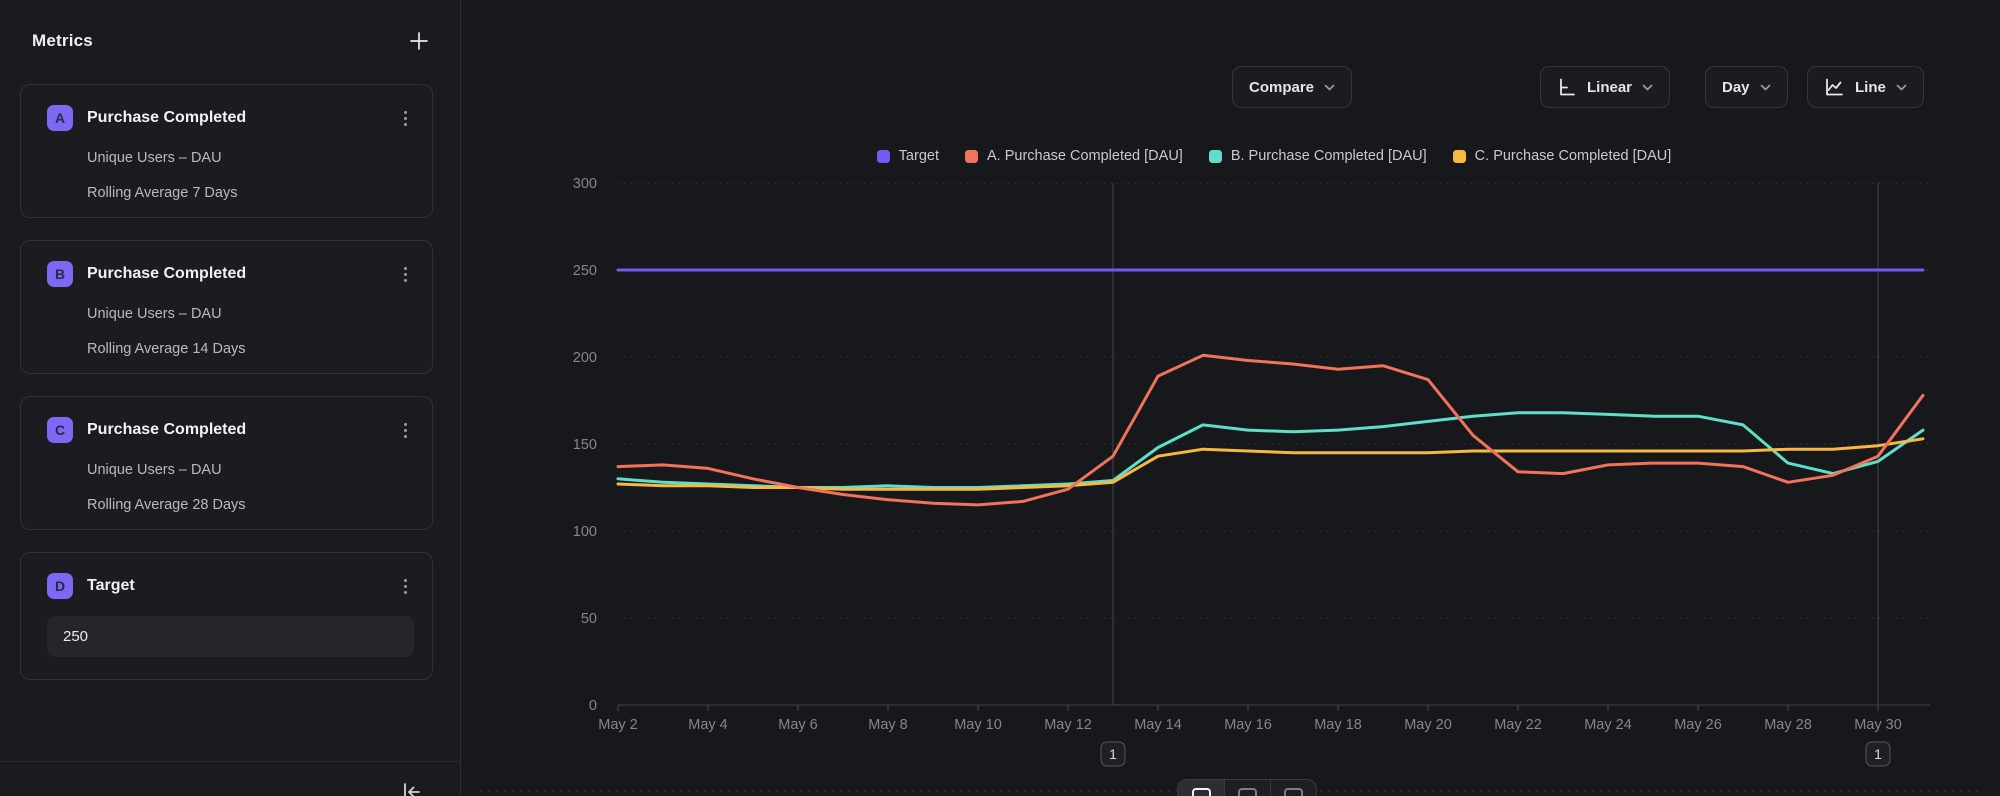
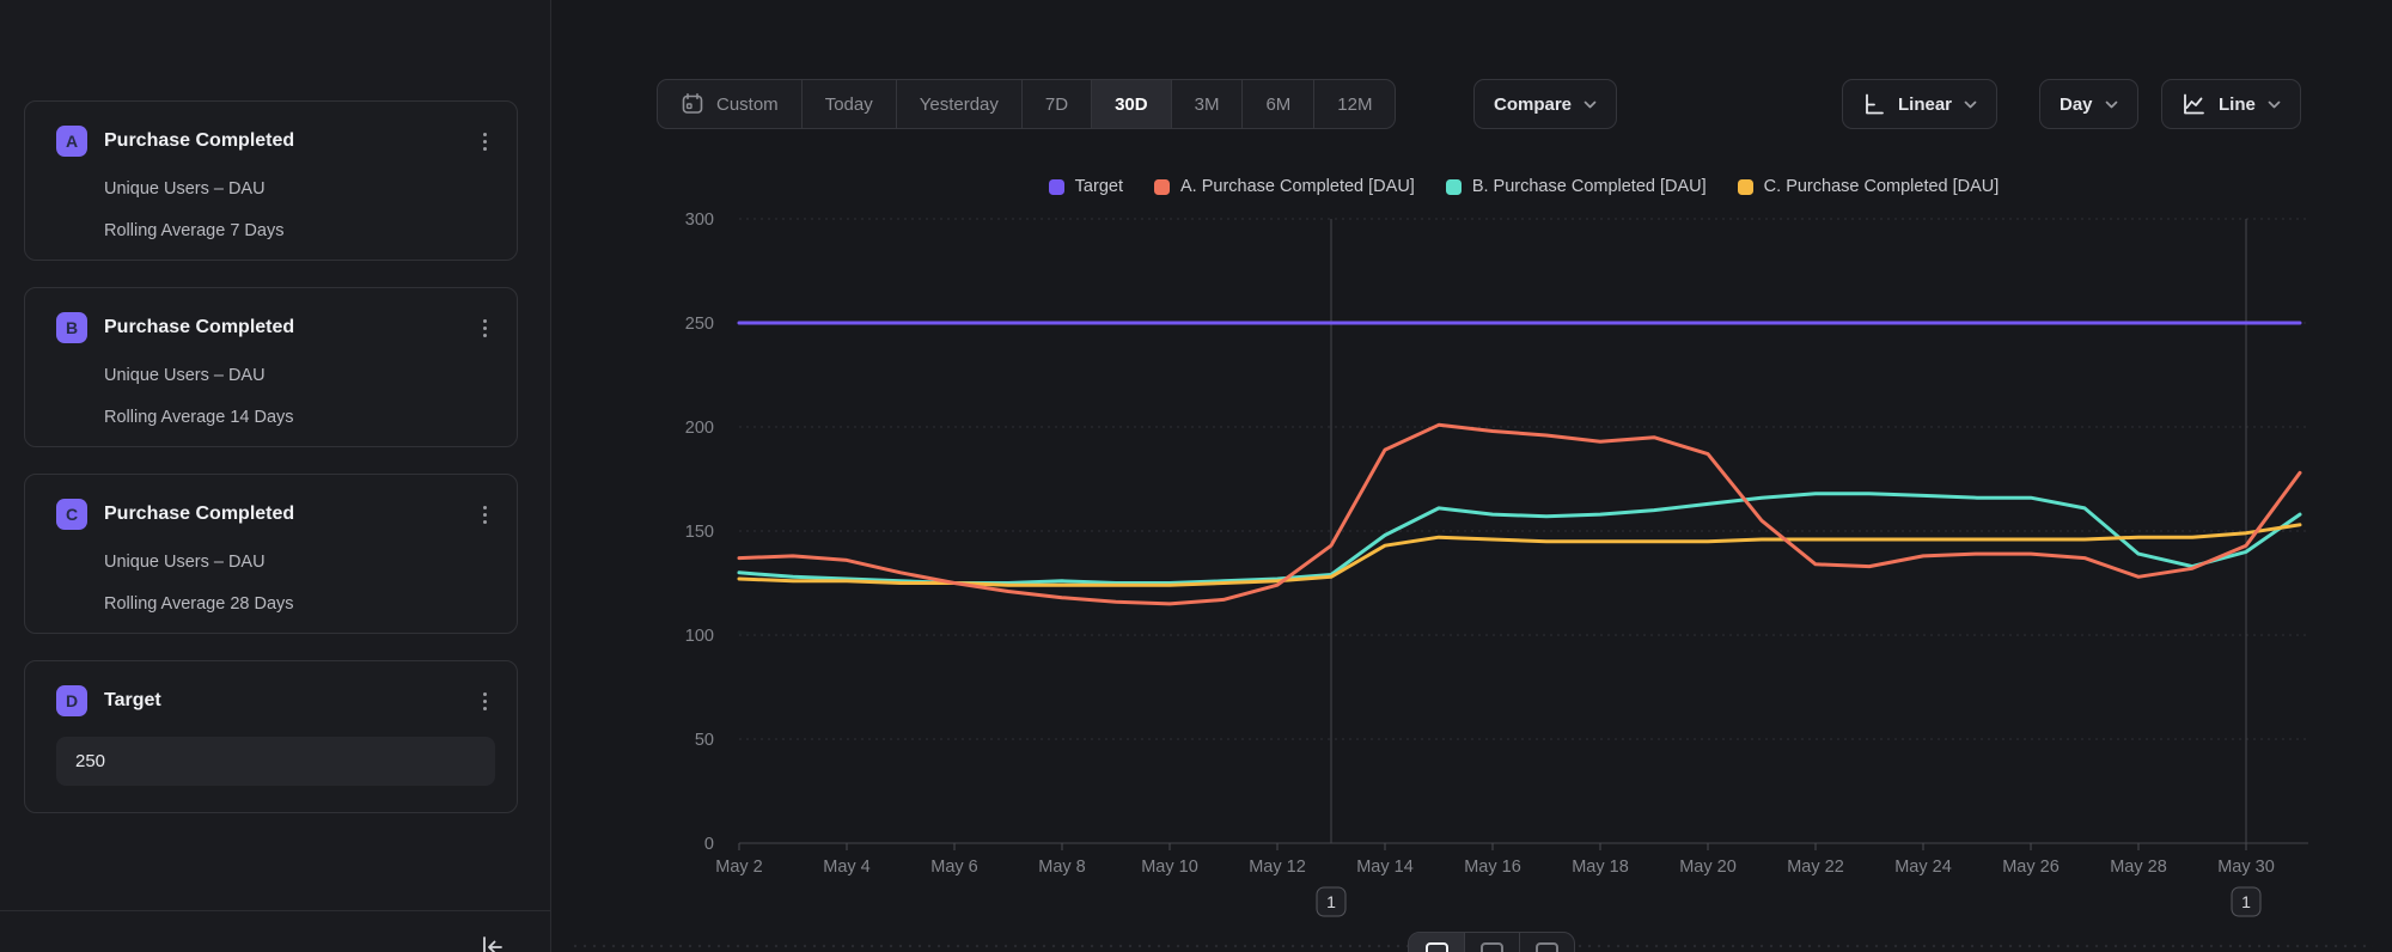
- Metrics
  A
  Purchase Completed
  Unique Users – DAU
  Rolling Average 7 Days
  B
  Purchase Completed
  Unique Users – DAU
  Rolling Average 14 Days
  C
  Purchase Completed
  Unique Users – DAU
  Rolling Average 28 Days
  D
  Target
  250
+ Custom
+ Today
+ Yesterday
+ 7D
+ 30D
+ 3M
+ 6M
+ 12M
  Compare
  Linear
  Day
  Line
  Target
  A. Purchase Completed [DAU]
  B. Purchase Completed [DAU]
  C. Purchase Completed [DAU]
  0
  50
  100
  150
  200
  250
  300
  May 2
  May 4
  May 6
  May 8
  May 10
  May 12
  May 14
  May 16
  May 18
  May 20
  May 22
  May 24
  May 26
  May 28
  May 30
  1
  1
